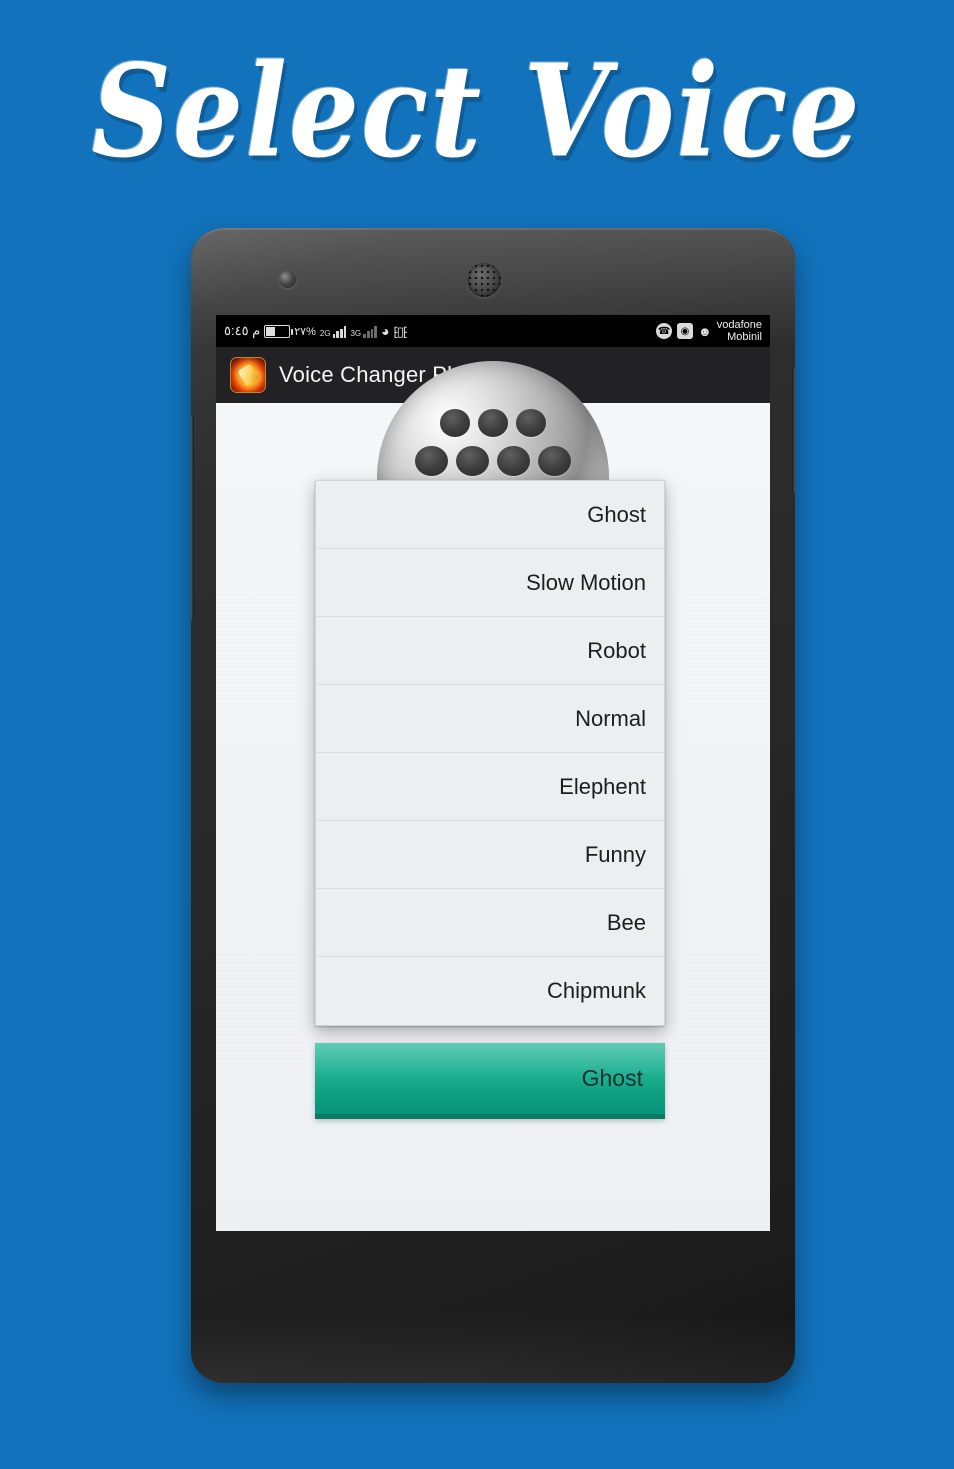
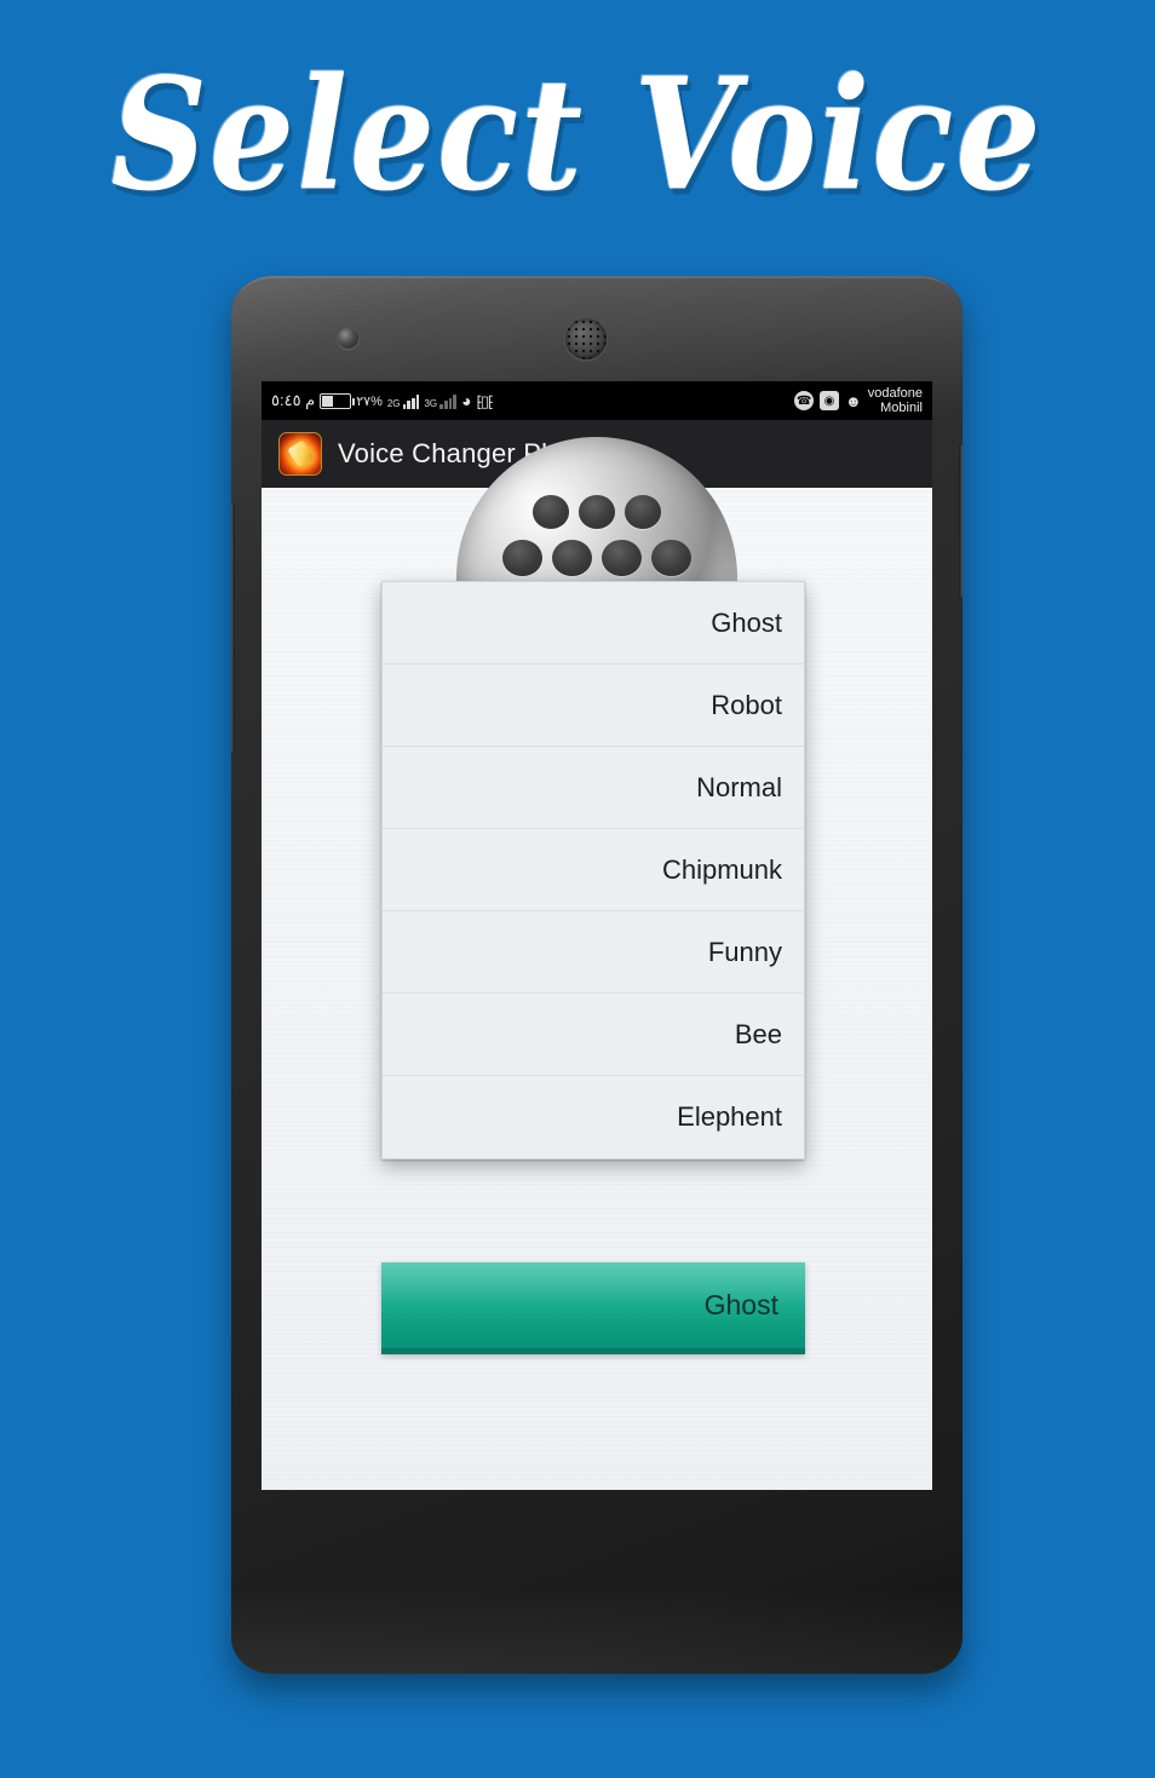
  Select Voice
  م ٥:٤٥
  ٢٧%
  2G
  3G
  ◕
  ⁅▯⁅
  ☎
  ◉
  ☻
  vodafone
  Mobinil
  Voice Changer
  Ghost
- Slow Motion
  Robot
  Normal
- Elephent
+ Chipmunk
  Funny
  Bee
- Chipmunk
+ Elephent
  Ghost
